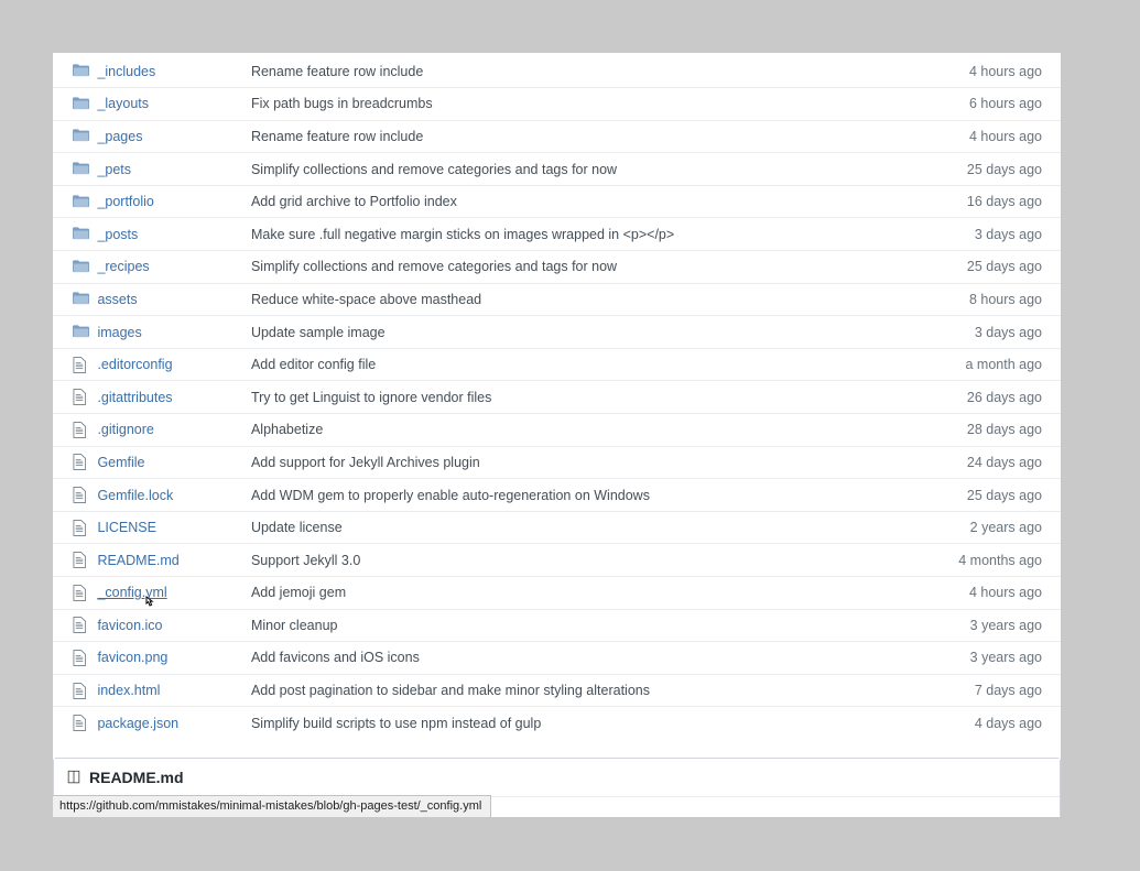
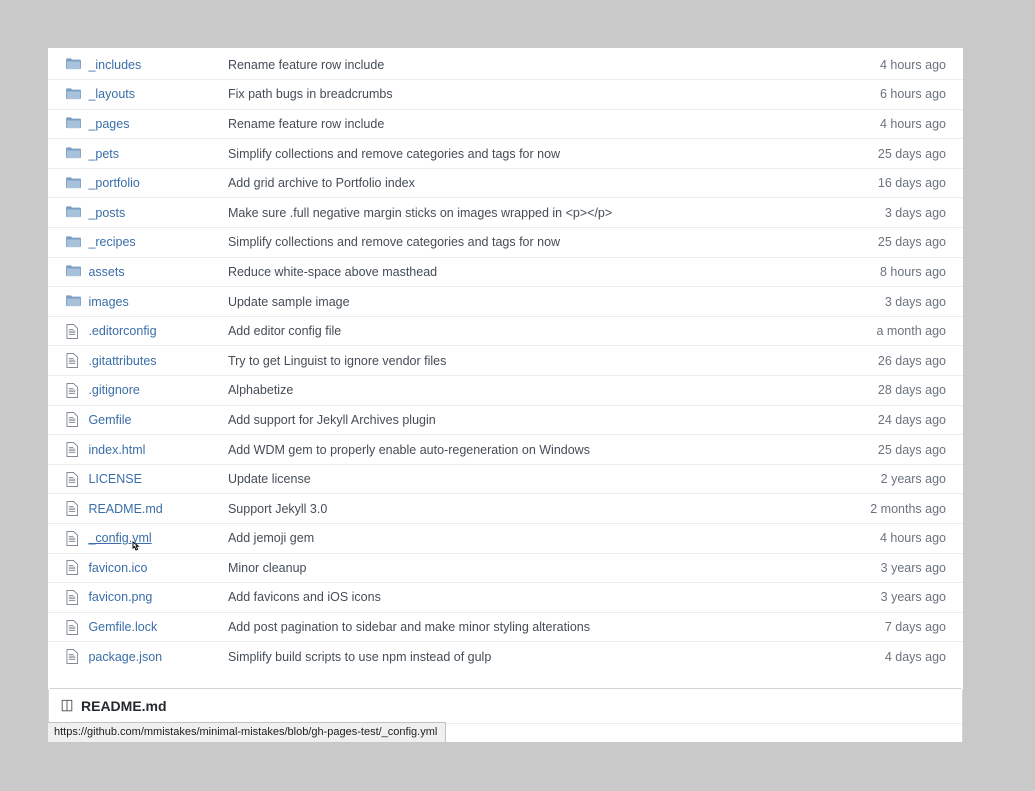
  	_includes	Rename feature row include	4 hours ago
  	_layouts	Fix path bugs in breadcrumbs	6 hours ago
  	_pages	Rename feature row include	4 hours ago
  	_pets	Simplify collections and remove categories and tags for now	25 days ago
  	_portfolio	Add grid archive to Portfolio index	16 days ago
  	_posts	Make sure .full negative margin sticks on images wrapped in <p></p>	3 days ago
  	_recipes	Simplify collections and remove categories and tags for now	25 days ago
  	assets	Reduce white-space above masthead	8 hours ago
  	images	Update sample image	3 days ago
  	.editorconfig	Add editor config file	a month ago
  	.gitattributes	Try to get Linguist to ignore vendor files	26 days ago
  	.gitignore	Alphabetize	28 days ago
  	Gemfile	Add support for Jekyll Archives plugin	24 days ago
- 	Gemfile.lock	Add WDM gem to properly enable auto-regeneration on Windows	25 days ago
+ 	index.html	Add WDM gem to properly enable auto-regeneration on Windows	25 days ago
  	LICENSE	Update license	2 years ago
- 	README.md	Support Jekyll 3.0	4 months ago
+ 	README.md	Support Jekyll 3.0	2 months ago
  	_config.yml	Add jemoji gem	4 hours ago
  	favicon.ico	Minor cleanup	3 years ago
  	favicon.png	Add favicons and iOS icons	3 years ago
- 	index.html	Add post pagination to sidebar and make minor styling alterations	7 days ago
+ 	Gemfile.lock	Add post pagination to sidebar and make minor styling alterations	7 days ago
  	package.json	Simplify build scripts to use npm instead of gulp	4 days ago
  README.md
  https://github.com/mmistakes/minimal-mistakes/blob/gh-pages-test/_config.yml
